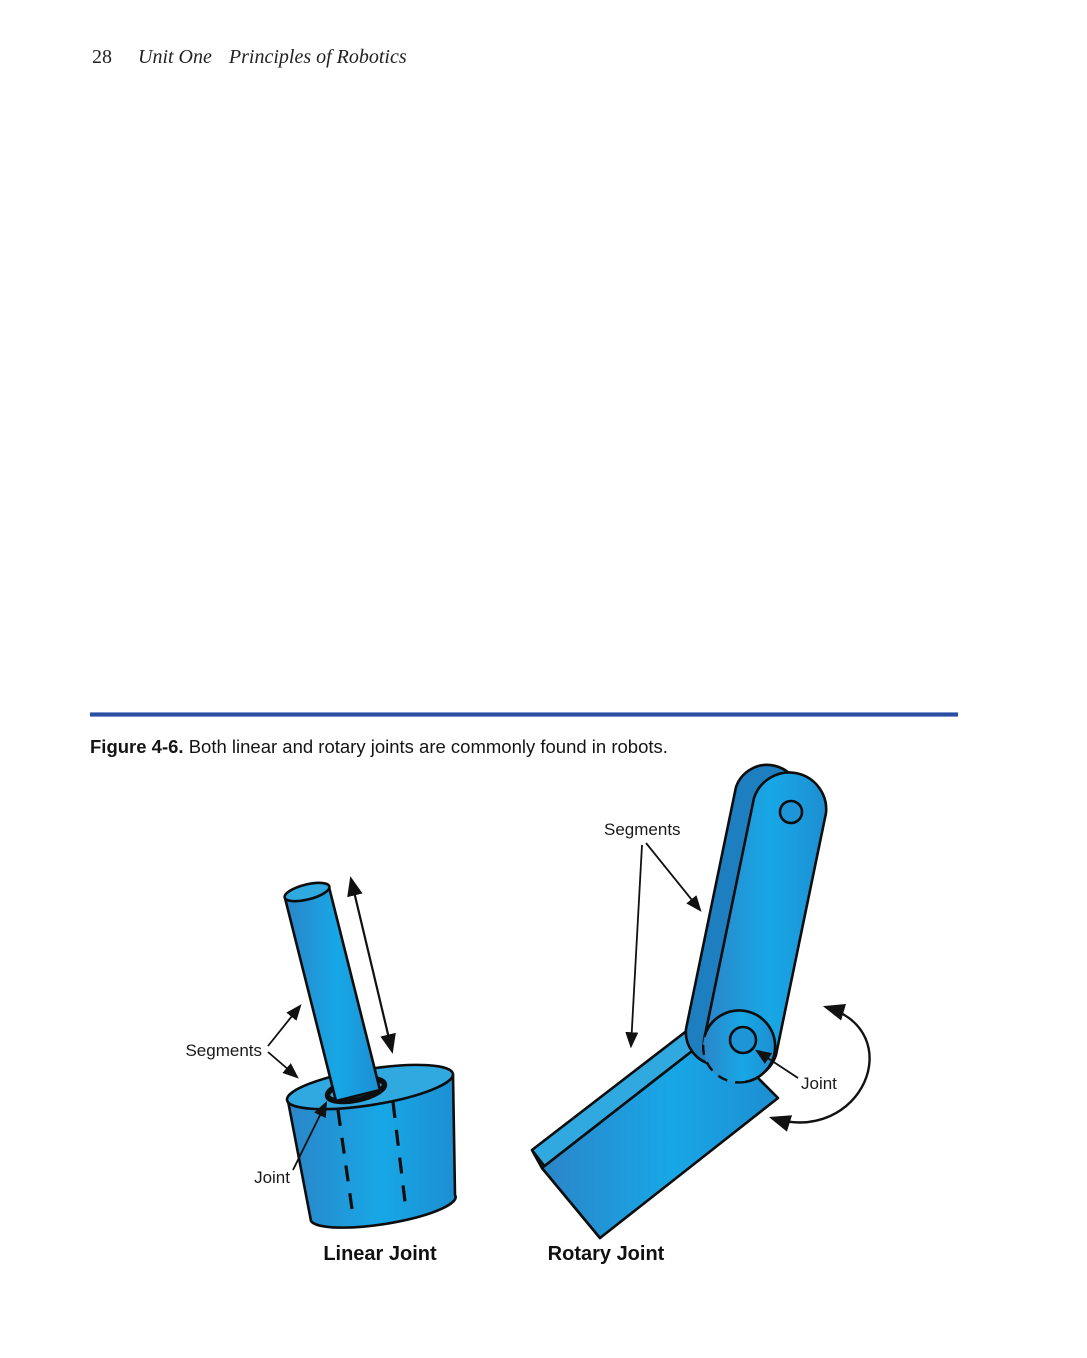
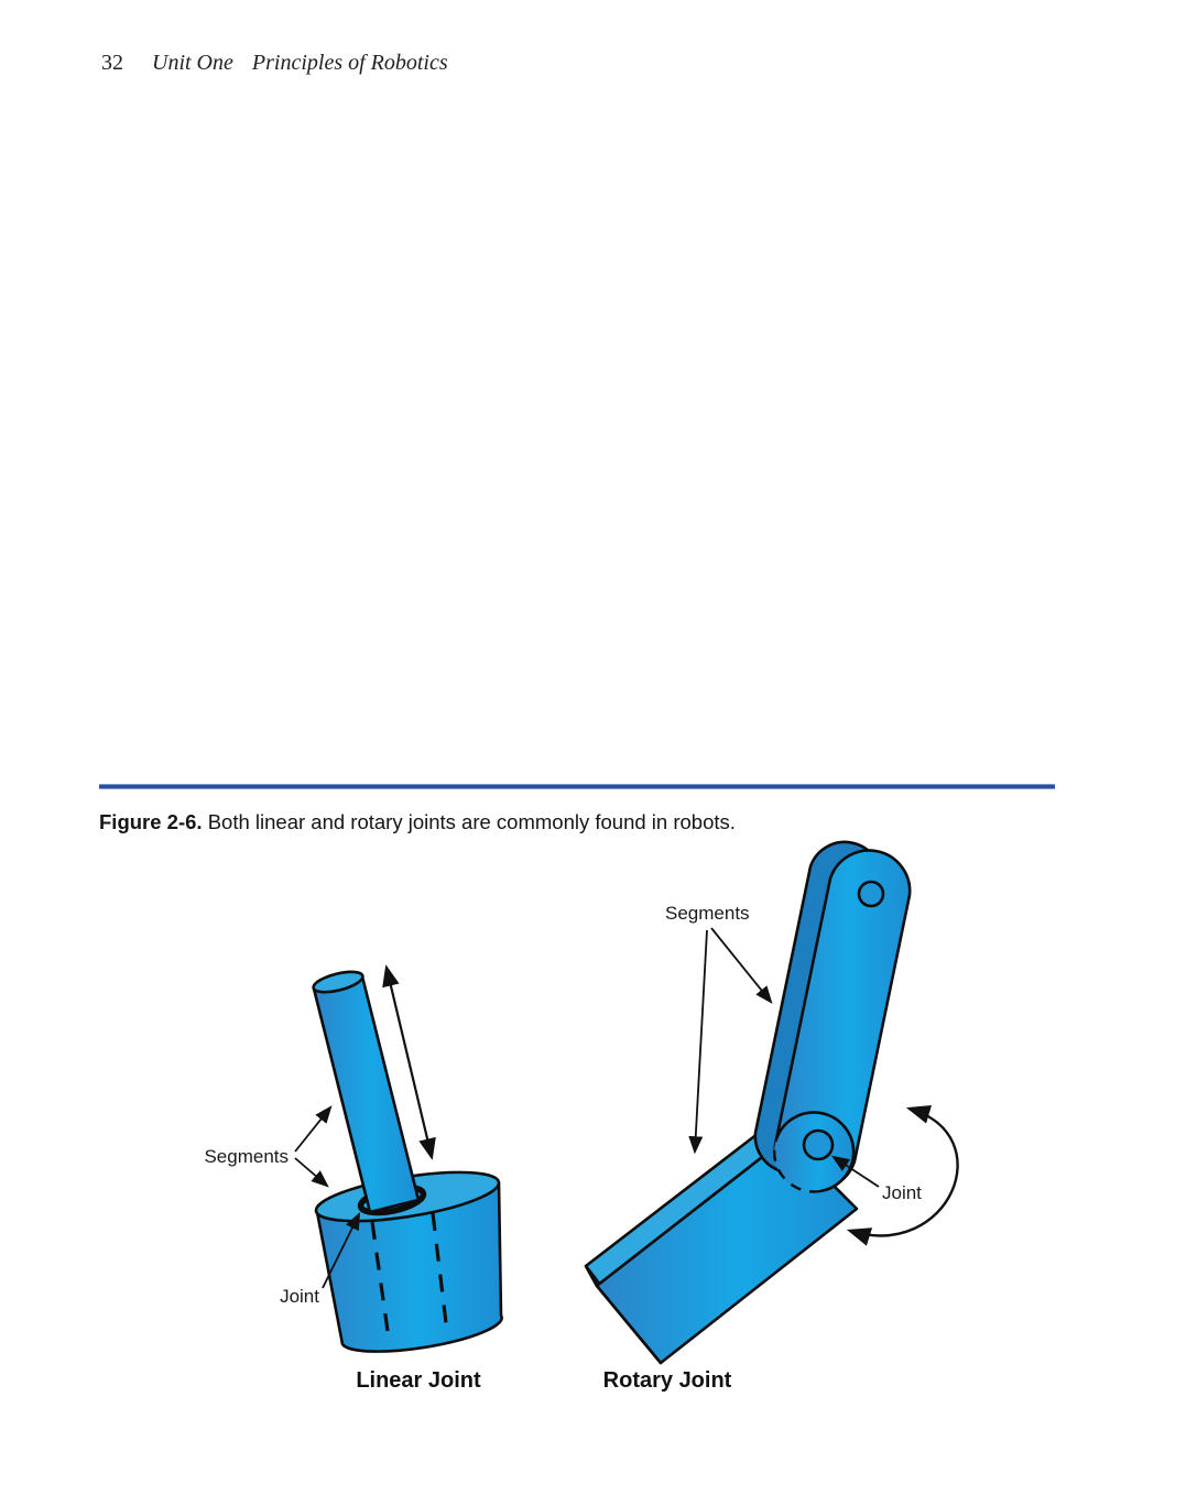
- 28 Unit One Principles of Robotics
+ 32 Unit One Principles of Robotics
- Figure 4-6. Both linear and rotary joints are commonly found in robots.
+ Figure 2-6. Both linear and rotary joints are commonly found in robots.
  Segments
  Joint
  Linear Joint
  Segments
  Joint
  Rotary Joint
